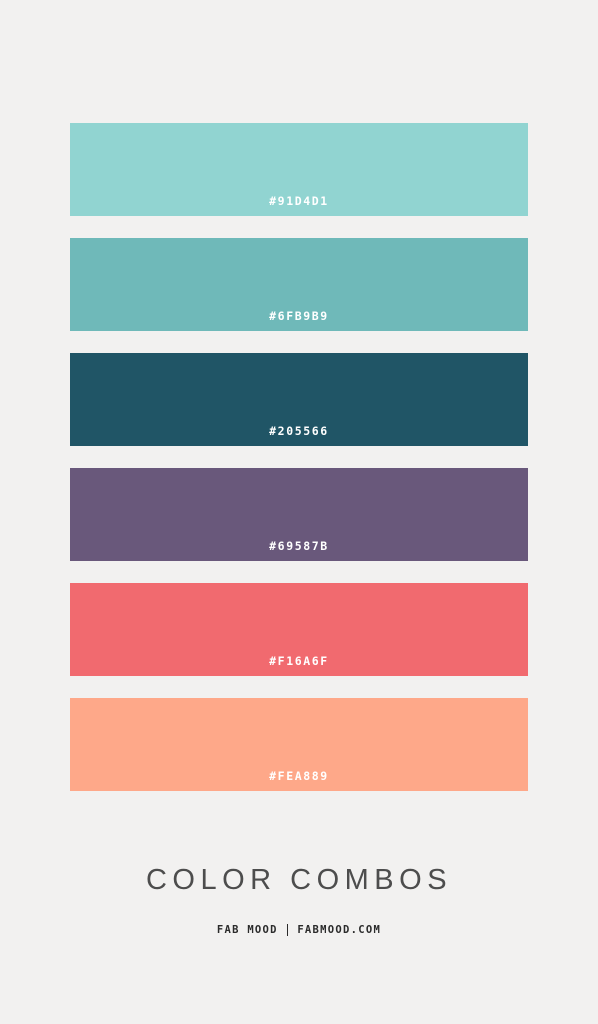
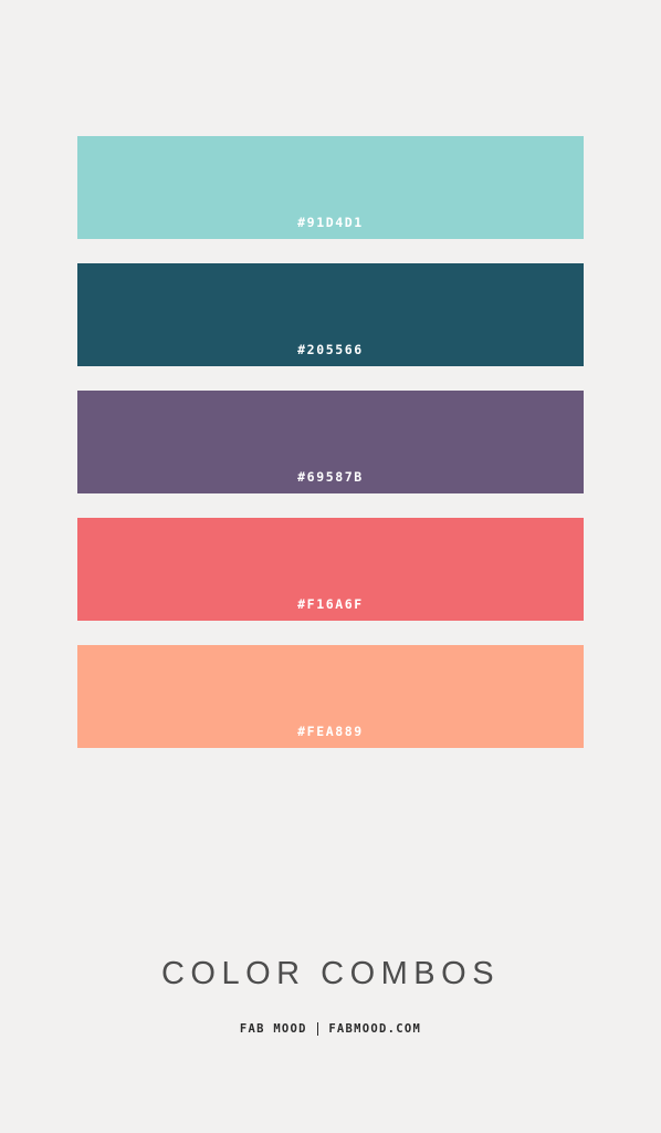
  #91D4D1
- #6FB9B9
  #205566
  #69587B
  #F16A6F
  #FEA889
  COLOR COMBOS
  FAB MOOD
  FABMOOD.COM
